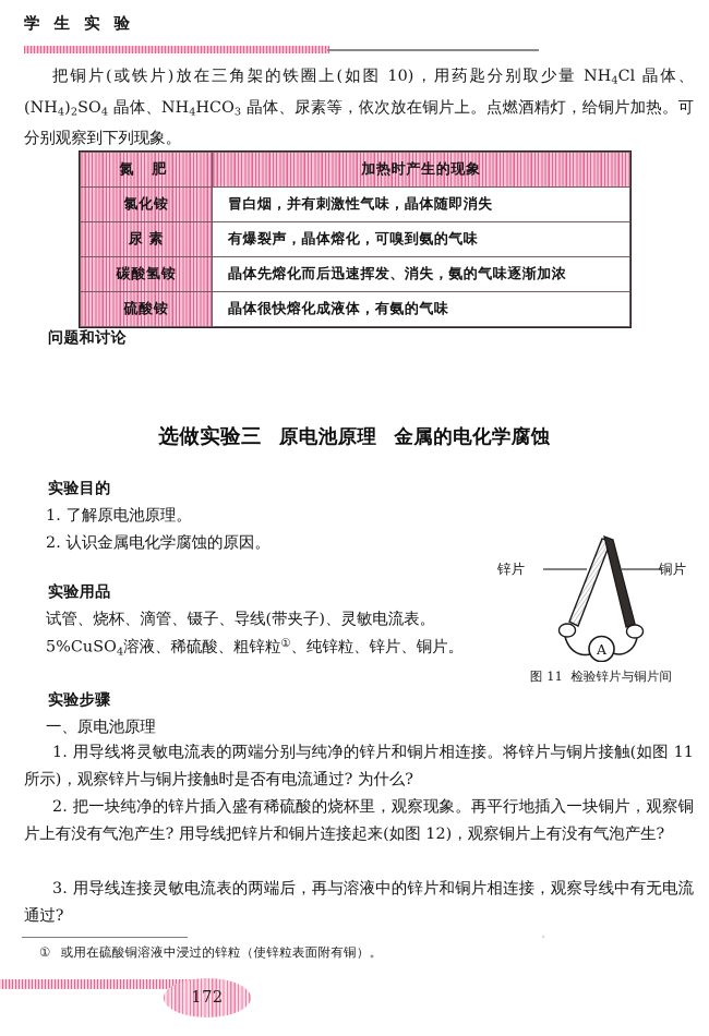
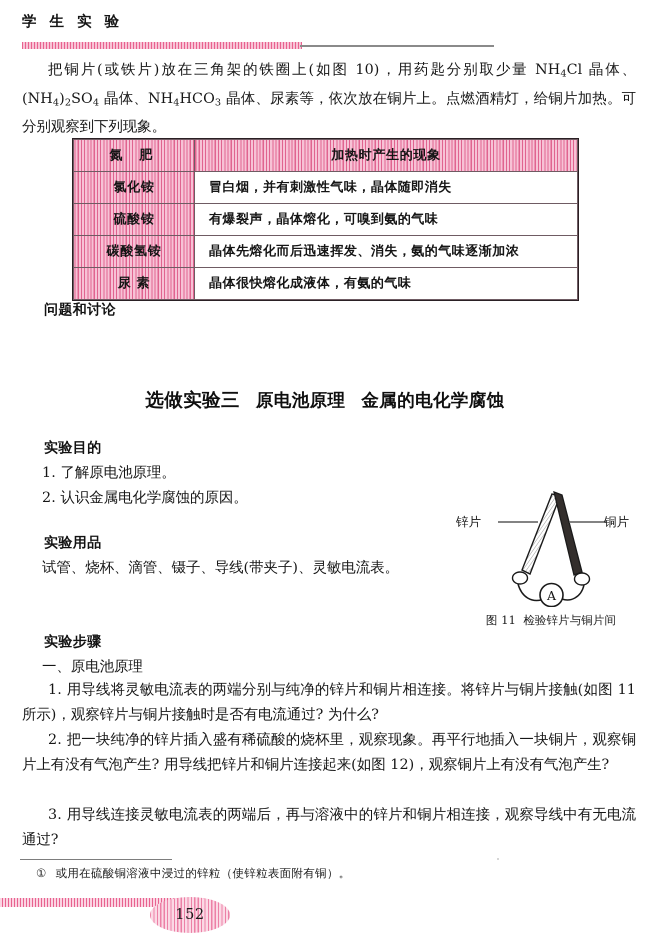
  学 生 实 验
  把铜片(或铁片)放在三角架的铁圈上(如图 10)，用药匙分别取少量 NH4Cl 晶体、(NH4)2SO4 晶体、NH4HCO3 晶体、尿素等，依次放在铜片上。点燃酒精灯，给铜片加热。可分别观察到下列现象。
  氮 肥	加热时产生的现象
  氯化铵	冒白烟，并有刺激性气味，晶体随即消失
- 尿 素	有爆裂声，晶体熔化，可嗅到氨的气味
+ 硫酸铵	有爆裂声，晶体熔化，可嗅到氨的气味
  碳酸氢铵	晶体先熔化而后迅速挥发、消失，氨的气味逐渐加浓
- 硫酸铵	晶体很快熔化成液体，有氨的气味
+ 尿 素	晶体很快熔化成液体，有氨的气味
  问题和讨论
  选做实验三 原电池原理 金属的电化学腐蚀
  实验目的
  1. 了解原电池原理。
  2. 认识金属电化学腐蚀的原因。
  实验用品
  试管、烧杯、滴管、镊子、导线(带夹子)、灵敏电流表。
- 5%CuSO4溶液、稀硫酸、粗锌粒①、纯锌粒、锌片、铜片。
  A
  锌片
  铜片
  图 11 检验锌片与铜片间
  实验步骤
  一、原电池原理
  1. 用导线将灵敏电流表的两端分别与纯净的锌片和铜片相连接。将锌片与铜片接触(如图 11 所示)，观察锌片与铜片接触时是否有电流通过? 为什么?
  2. 把一块纯净的锌片插入盛有稀硫酸的烧杯里，观察现象。再平行地插入一块铜片，观察铜片上有没有气泡产生? 用导线把锌片和铜片连接起来(如图 12)，观察铜片上有没有气泡产生?
  3. 用导线连接灵敏电流表的两端后，再与溶液中的锌片和铜片相连接，观察导线中有无电流通过?
  ① 或用在硫酸铜溶液中浸过的锌粒（使锌粒表面附有铜）。
- 172
+ 152
